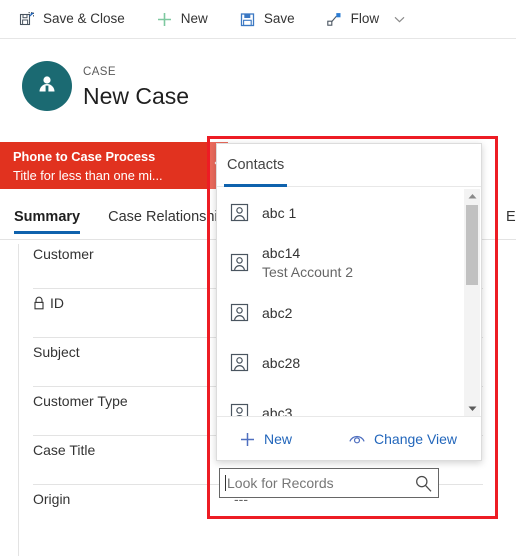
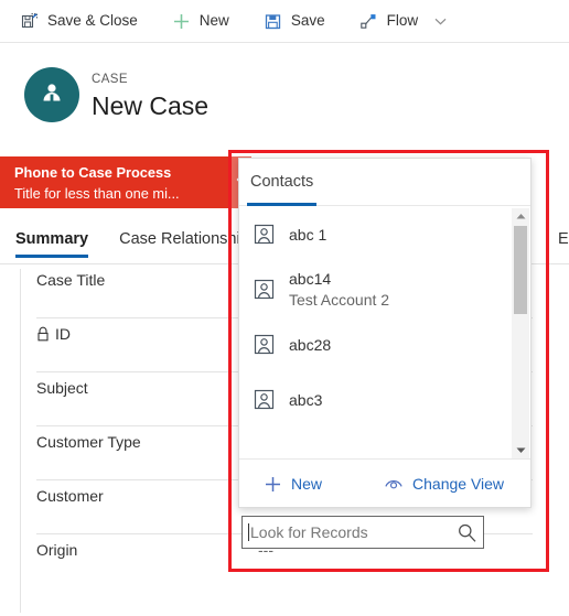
  Save & Close
  New
  Save
  Flow
  CASE
  New Case
  Phone to Case Process
  Title for less than one mi...
  Summary
  Case Relationsh
  E
- Customer
+ Case Title
  ID
  Subject
  Customer Type
- Case Title
+ Customer
  Origin
  ---
  Contacts
  abc 1
  abc14
  Test Account 2
- abc2
  abc28
  abc3
  New
  Change View
  Look for Records
